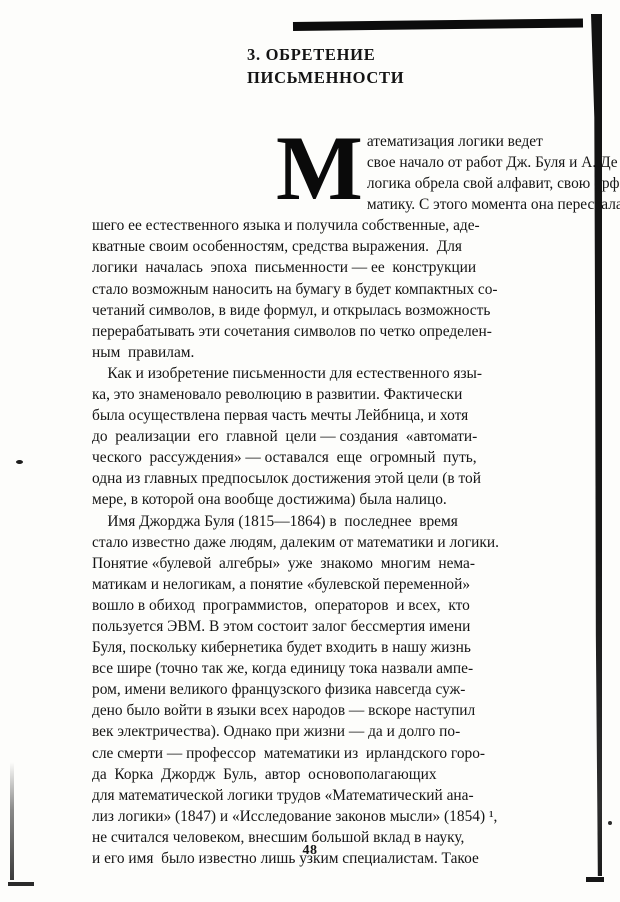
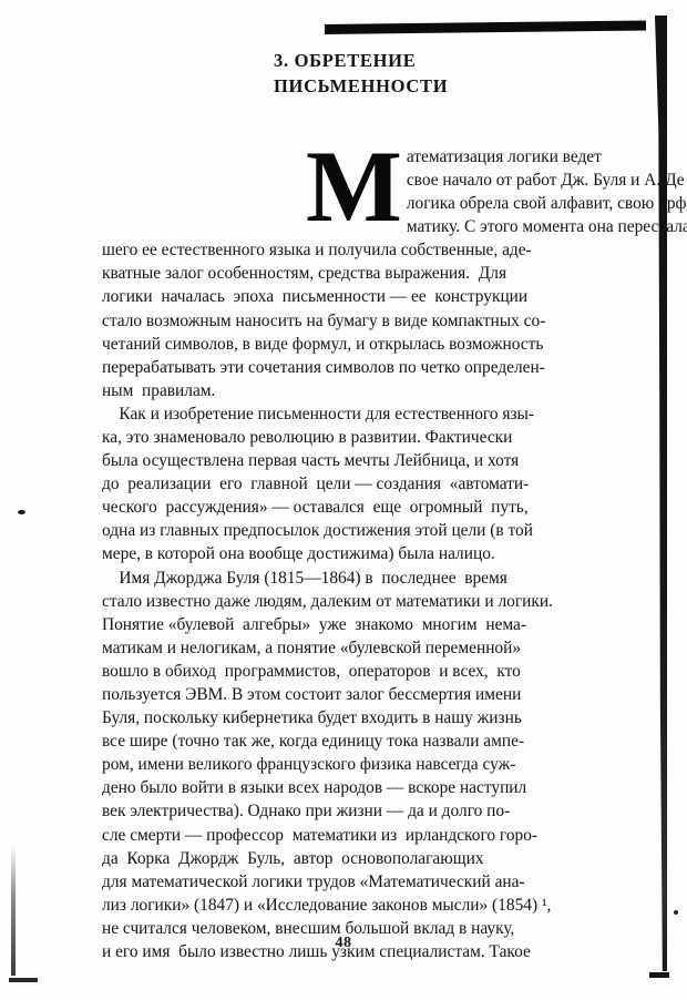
  3. ОБРЕТЕНИЕ
  ПИСЬМЕННОСТИ
  М
  атематизация логики ведет
  шего ее естественного языка и получила собственные, аде-
- кватные своим особенностям, средства выражения. Для
+ кватные залог особенностям, средства выражения. Для
  логики началась эпоха письменности — ее конструкции
- стало возможным наносить на бумагу в будет компактных со-
+ стало возможным наносить на бумагу в виде компактных со-
  четаний символов, в виде формул, и открылась возможность
  перерабатывать эти сочетания символов по четко определен-
  ным правилам.
  Как и изобретение письменности для естественного язы-
  ка, это знаменовало революцию в развитии. Фактически
  была осуществлена первая часть мечты Лейбница, и хотя
  до реализации его главной цели — создания «автомати-
  ческого рассуждения» — оставался еще огромный путь,
  одна из главных предпосылок достижения этой цели (в той
  мере, в которой она вообще достижима) была налицо.
  Имя Джорджа Буля (1815—1864) в последнее время
  стало известно даже людям, далеким от математики и логики.
  Понятие «булевой алгебры» уже знакомо многим нема-
  матикам и нелогикам, а понятие «булевской переменной»
  вошло в обиход программистов, операторов и всех, кто
  пользуется ЭВМ. В этом состоит залог бессмертия имени
  Буля, поскольку кибернетика будет входить в нашу жизнь
  все шире (точно так же, когда единицу тока назвали ампе-
  ром, имени великого французского физика навсегда суж-
  дено было войти в языки всех народов — вскоре наступил
  век электричества). Однако при жизни — да и долго по-
  сле смерти — профессор математики из ирландского горо-
  да Корка Джордж Буль, автор основополагающих
  для математической логики трудов «Математический ана-
  лиз логики» (1847) и «Исследование законов мысли» (1854) ¹,
  не считался человеком, внесшим большой вклад в науку,
  и его имя было известно лишь узким специалистам. Такое
  48
